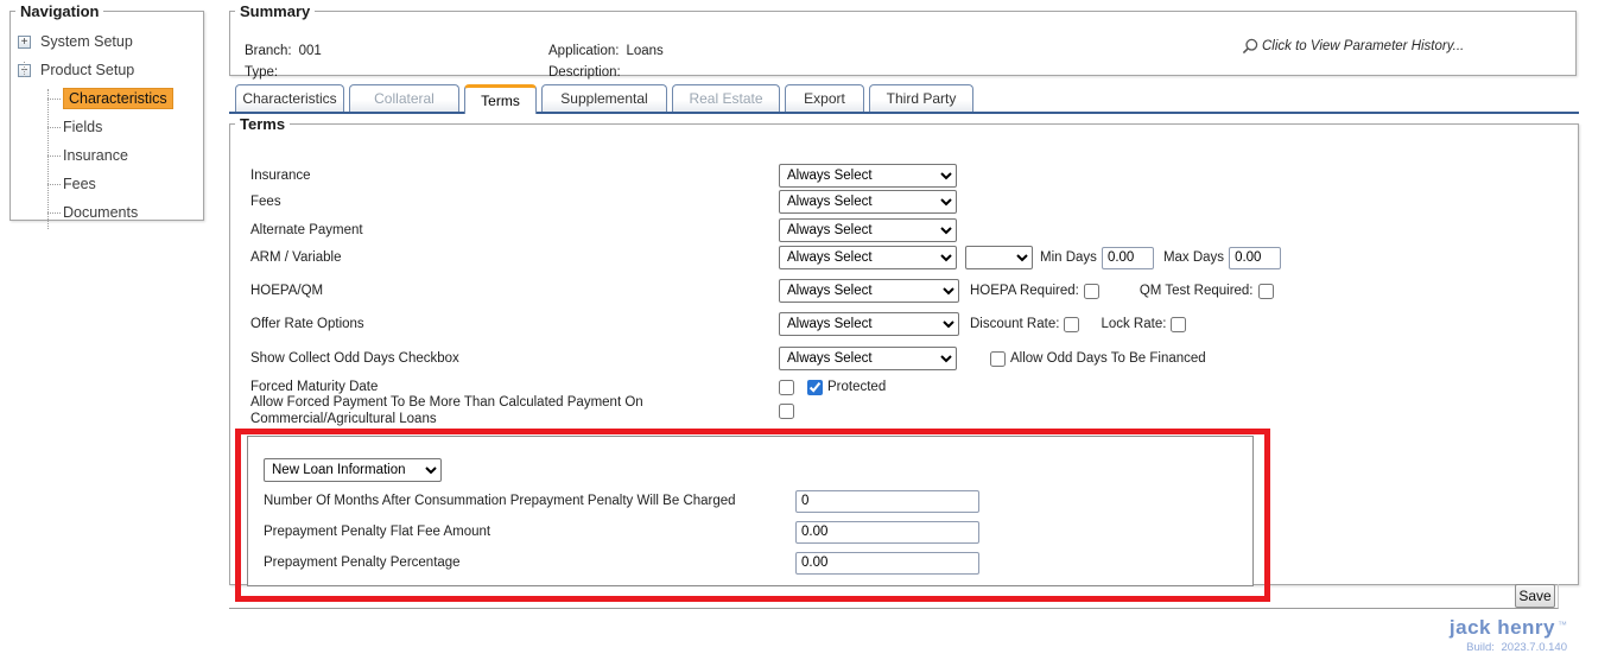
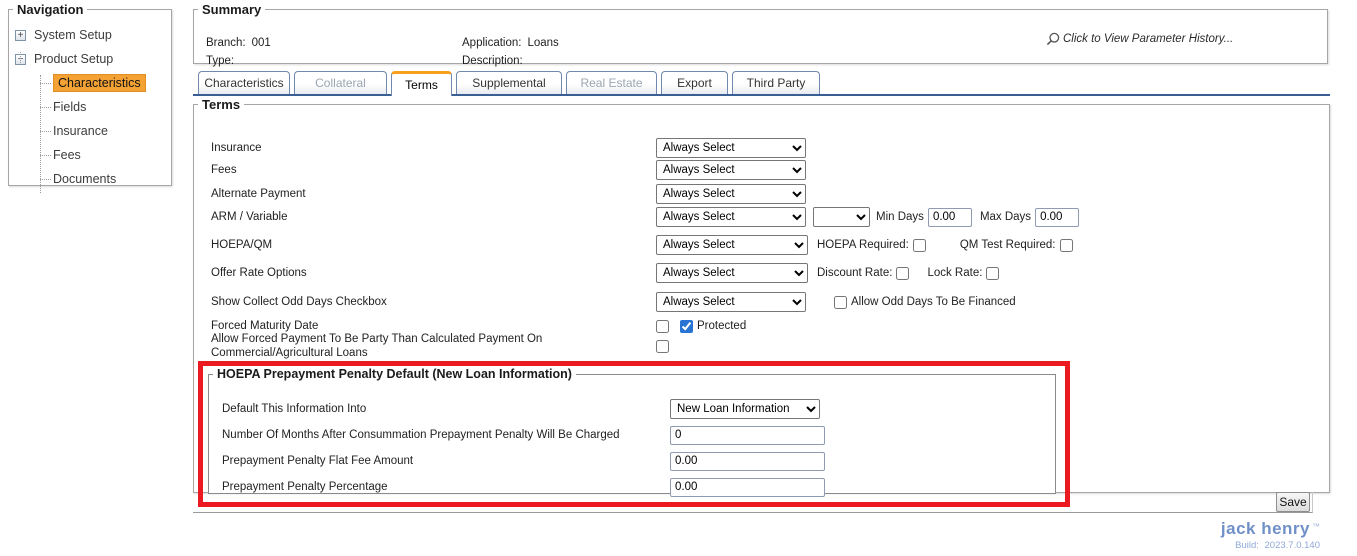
  Navigation
  +
  System Setup
  −
  Product Setup
  Characteristics
  Fields
  Insurance
  Fees
  Documents
  Summary
  Branch:
  001
  Type:
  Application:
  Loans
  Description:
  Click to View Parameter History...
  Characteristics
  Collateral
  Terms
  Supplemental
  Real Estate
  Export
  Third Party
  Terms
  Insurance
  Always Select
  Fees
  Always Select
  Alternate Payment
  Always Select
  ARM / Variable
  Always Select
  Min Days
  0.00
  Max Days
  0.00
  HOEPA/QM
  Always Select
  HOEPA Required:
  QM Test Required:
  Offer Rate Options
  Always Select
  Discount Rate:
  Lock Rate:
  Show Collect Odd Days Checkbox
  Always Select
  Allow Odd Days To Be Financed
  Forced Maturity Date
  Protected
- Allow Forced Payment To Be More Than Calculated Payment On Commercial/Agricultural Loans
+ Allow Forced Payment To Be Party Than Calculated Payment On Commercial/Agricultural Loans
+ HOEPA Prepayment Penalty Default (New Loan Information)
+ Default This Information Into
  New Loan Information
  Number Of Months After Consummation Prepayment Penalty Will Be Charged
  0
  Prepayment Penalty Flat Fee Amount
  0.00
  Prepayment Penalty Percentage
  0.00
  Save
  jack henry ™
  Build: 2023.7.0.140
